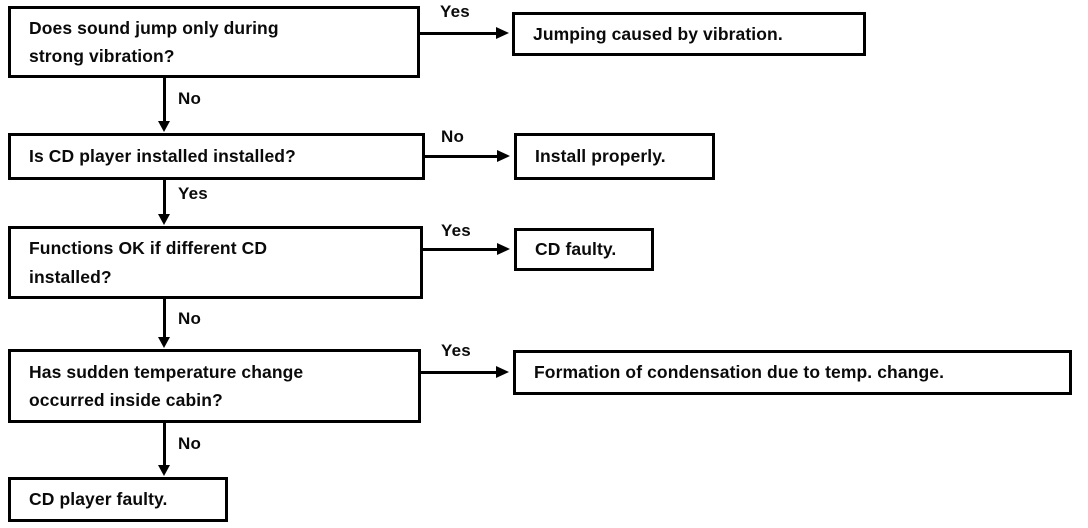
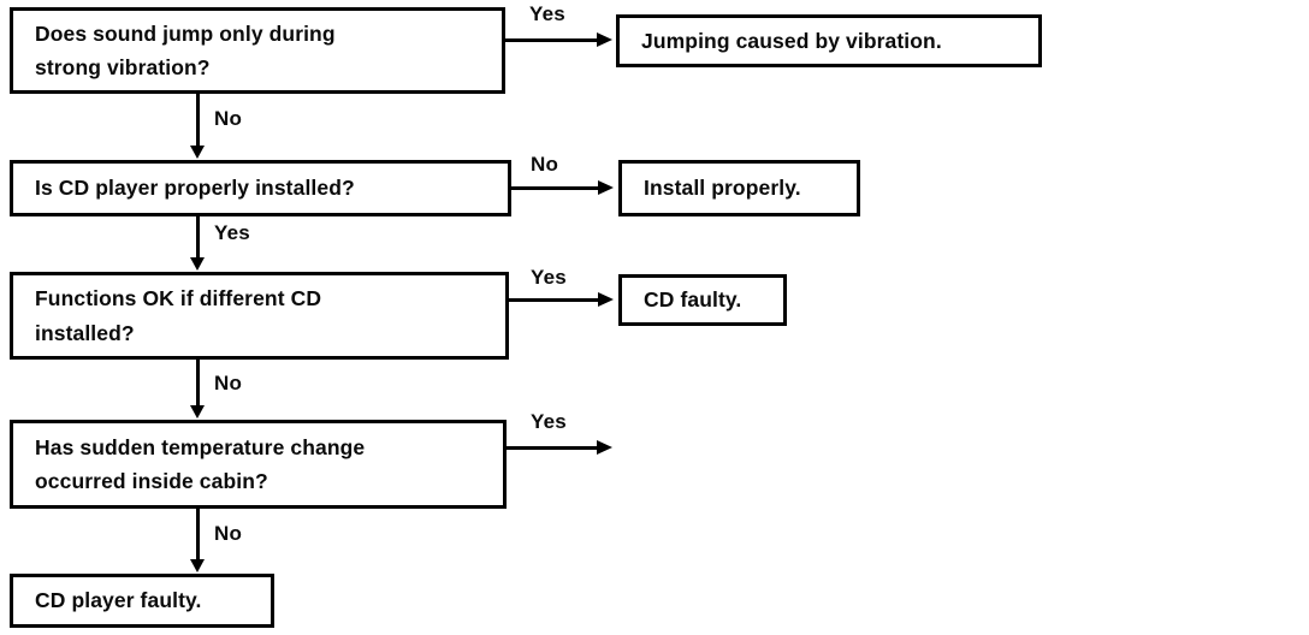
  Does sound jump only during
  strong vibration?
  Jumping caused by vibration.
- Is CD player installed installed?
+ Is CD player properly installed?
  Install properly.
  Functions OK if different CD
  installed?
  CD faulty.
  Has sudden temperature change
  occurred inside cabin?
- Formation of condensation due to temp. change.
  CD player faulty.
  No
  Yes
  Yes
  No
  No
  Yes
  No
  Yes
